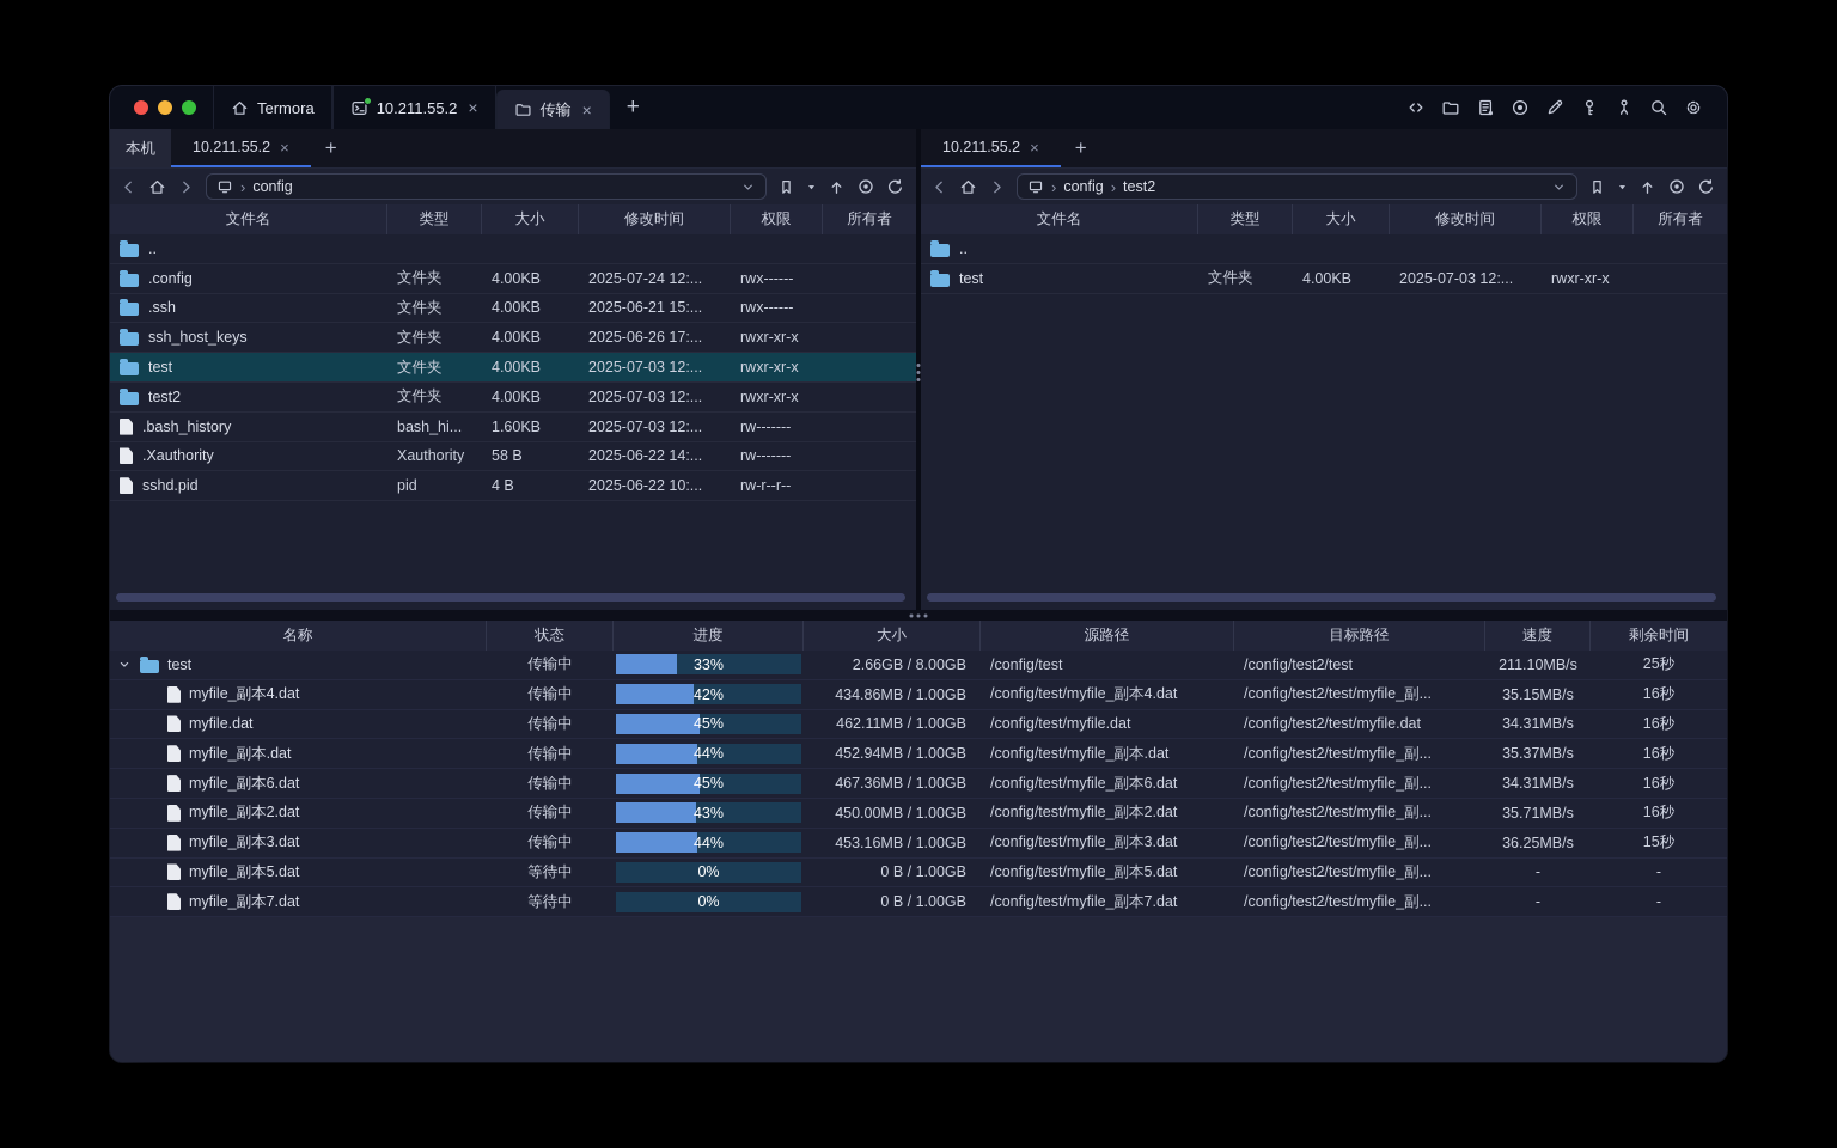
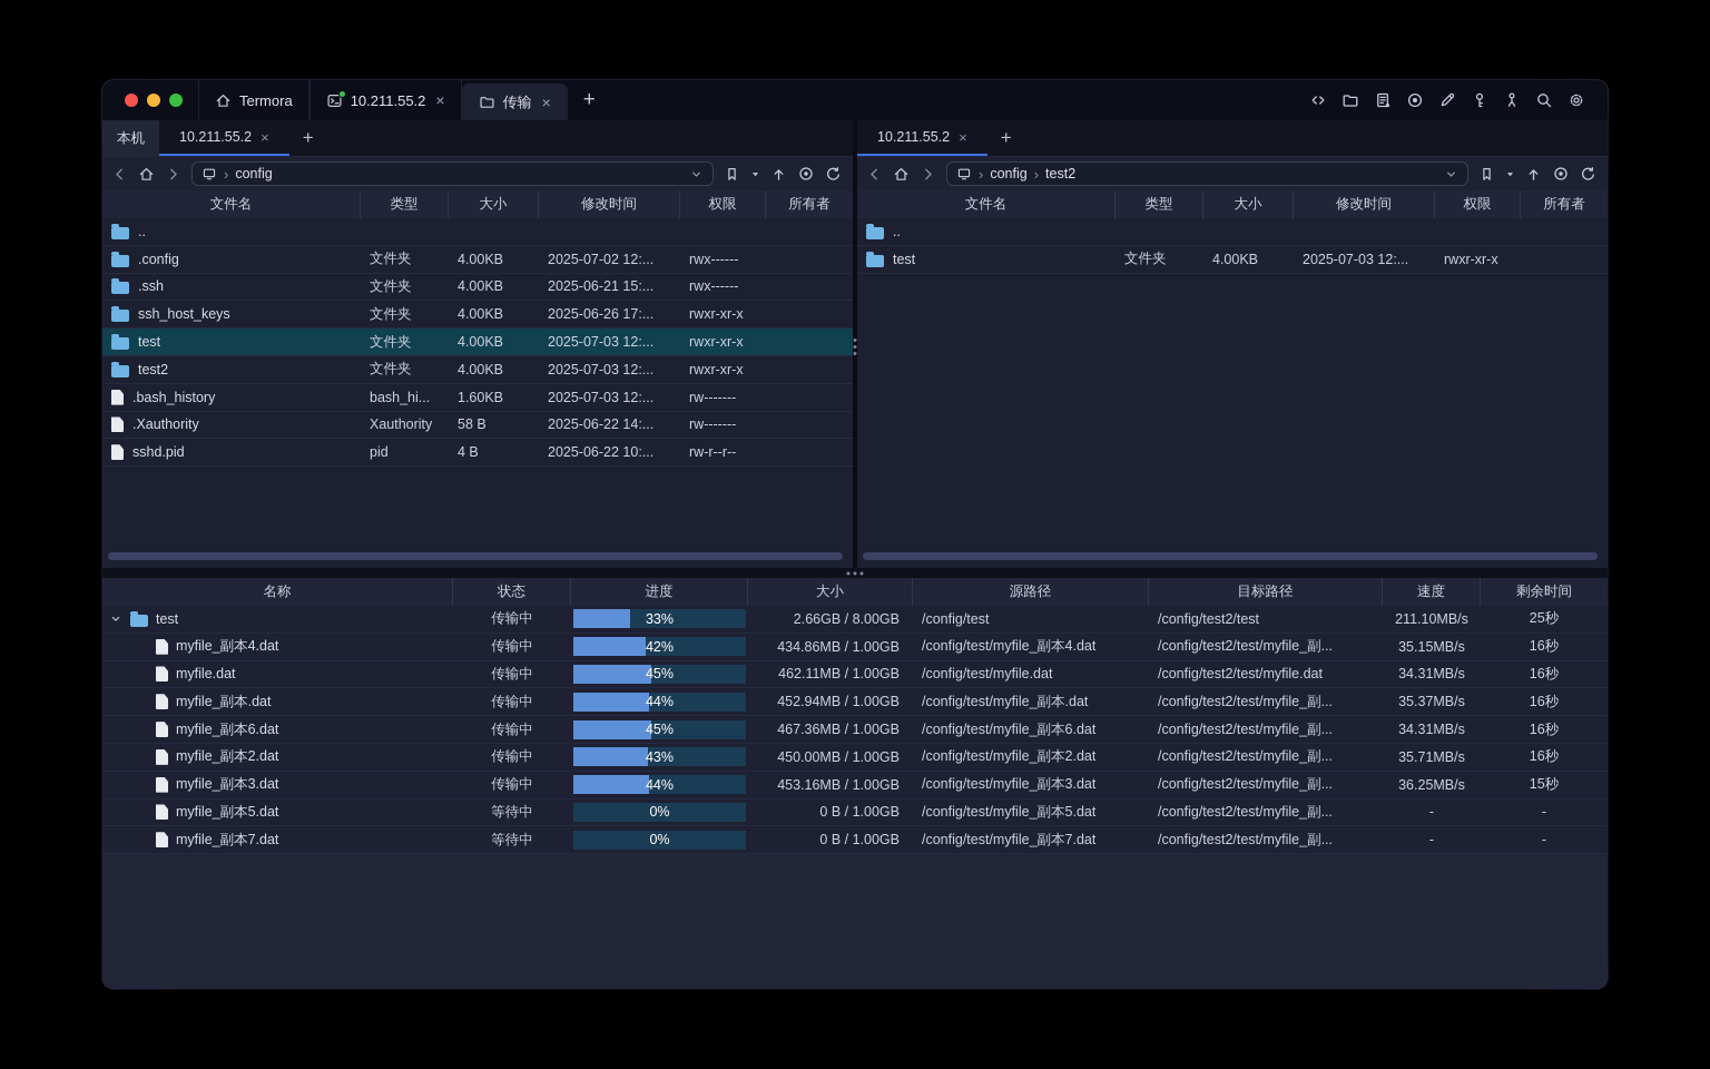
  Termora
  10.211.55.2
  ×
  传输
  ×
  +
  本机
  10.211.55.2
  ×
  +
  ›
  config
  文件名
  类型
  大小
  修改时间
  权限
  所有者
  ..
  .config
  文件夹
  4.00KB
- 2025-07-24 12:...
+ 2025-07-02 12:...
  rwx------
  .ssh
  文件夹
  4.00KB
  2025-06-21 15:...
  rwx------
  ssh_host_keys
  文件夹
  4.00KB
  2025-06-26 17:...
  rwxr-xr-x
  test
  文件夹
  4.00KB
  2025-07-03 12:...
  rwxr-xr-x
  test2
  文件夹
  4.00KB
  2025-07-03 12:...
  rwxr-xr-x
  .bash_history
  bash_hi...
  1.60KB
  2025-07-03 12:...
  rw-------
  .Xauthority
  Xauthority
  58 B
  2025-06-22 14:...
  rw-------
  sshd.pid
  pid
  4 B
  2025-06-22 10:...
  rw-r--r--
  10.211.55.2
  ×
  +
  ›
  config
  ›
  test2
  文件名
  类型
  大小
  修改时间
  权限
  所有者
  ..
  test
  文件夹
  4.00KB
  2025-07-03 12:...
  rwxr-xr-x
  名称
  状态
  进度
  大小
  源路径
  目标路径
  速度
  剩余时间
  test
  传输中
  33%
  2.66GB / 8.00GB
  /config/test
  /config/test2/test
  211.10MB/s
  25秒
  myfile_副本4.dat
  传输中
  42%
  434.86MB / 1.00GB
  /config/test/myfile_副本4.dat
  /config/test2/test/myfile_副...
  35.15MB/s
  16秒
  myfile.dat
  传输中
  45%
  462.11MB / 1.00GB
  /config/test/myfile.dat
  /config/test2/test/myfile.dat
  34.31MB/s
  16秒
  myfile_副本.dat
  传输中
  44%
  452.94MB / 1.00GB
  /config/test/myfile_副本.dat
  /config/test2/test/myfile_副...
  35.37MB/s
  16秒
  myfile_副本6.dat
  传输中
  45%
  467.36MB / 1.00GB
  /config/test/myfile_副本6.dat
  /config/test2/test/myfile_副...
  34.31MB/s
  16秒
  myfile_副本2.dat
  传输中
  43%
  450.00MB / 1.00GB
  /config/test/myfile_副本2.dat
  /config/test2/test/myfile_副...
  35.71MB/s
  16秒
  myfile_副本3.dat
  传输中
  44%
  453.16MB / 1.00GB
  /config/test/myfile_副本3.dat
  /config/test2/test/myfile_副...
  36.25MB/s
  15秒
  myfile_副本5.dat
  等待中
  0%
  0 B / 1.00GB
  /config/test/myfile_副本5.dat
  /config/test2/test/myfile_副...
  -
  -
  myfile_副本7.dat
  等待中
  0%
  0 B / 1.00GB
  /config/test/myfile_副本7.dat
  /config/test2/test/myfile_副...
  -
  -
